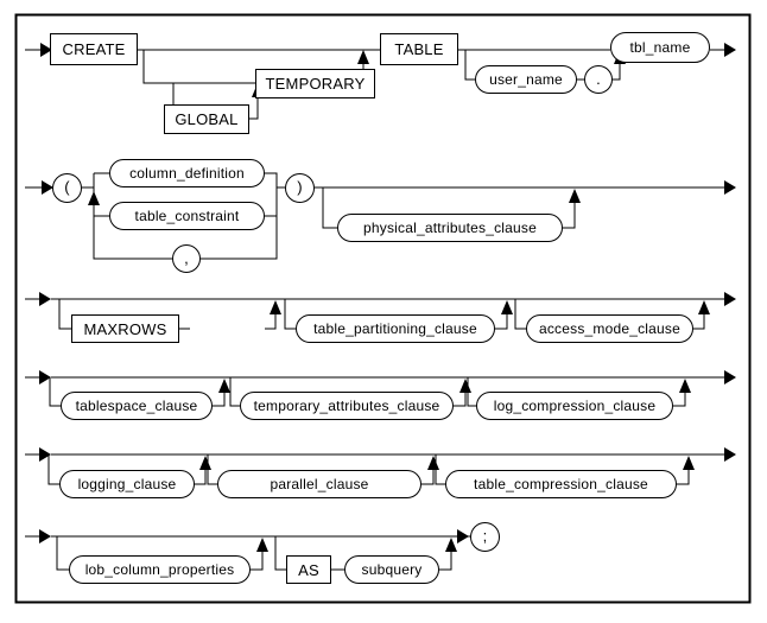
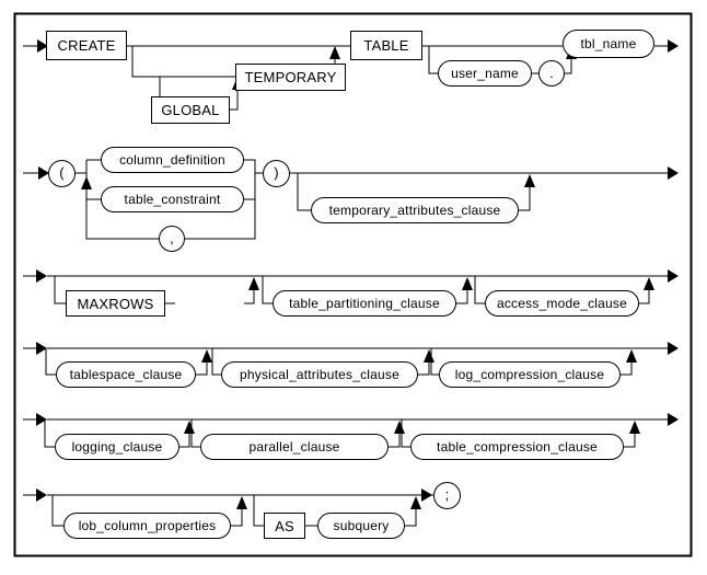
  CREATE
  GLOBAL
  TEMPORARY
  TABLE
  user_name
  .
  tbl_name
  (
  column_definition
  table_constraint
  ,
  )
- physical_attributes_clause
+ temporary_attributes_clause
  MAXROWS
  table_partitioning_clause
  access_mode_clause
  tablespace_clause
- temporary_attributes_clause
+ physical_attributes_clause
  log_compression_clause
  logging_clause
  parallel_clause
  table_compression_clause
  lob_column_properties
  AS
  subquery
  ;
